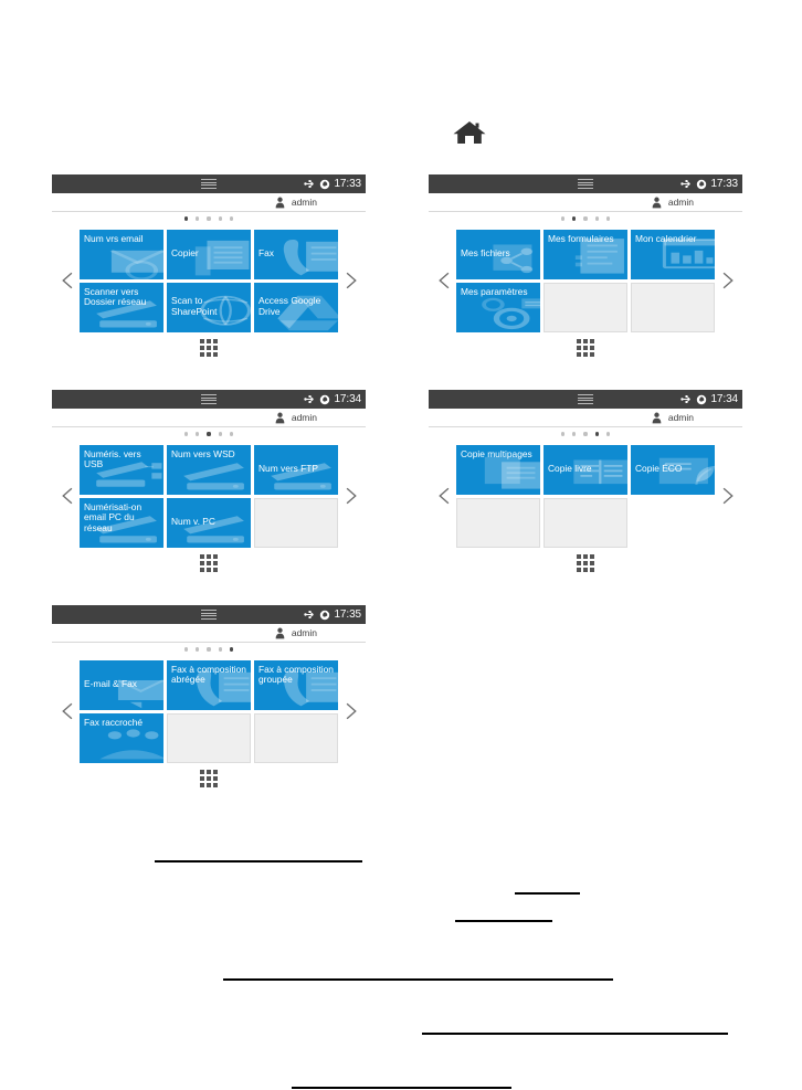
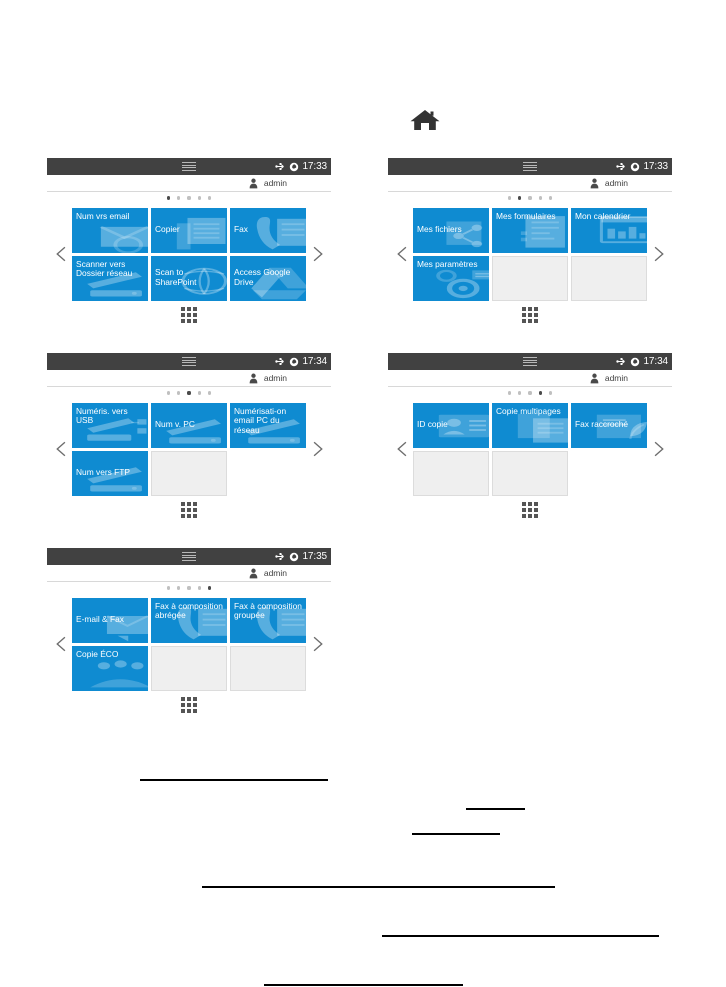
  17:33
  admin
  Num vrs email
  Copier
  Fax
  Scanner vers Dossier réseau
  Scan to SharePoint
  Access Google Drive
  17:33
  admin
  Mes fichiers
  Mes formulaires
  Mon calendrier
  Mes paramètres
  17:34
  admin
  Numéris. vers USB
- Num vers WSD
- Num vers FTP
+ Num v. PC
  Numérisati-on email PC du réseau
- Num v. PC
+ Num vers FTP
  17:34
  admin
+ ID copie
  Copie multipages
- Copie livre
- Copie ÉCO
+ Fax raccroché
  17:35
  admin
  E-mail & Fax
  Fax à composition abrégée
  Fax à composition groupée
- Fax raccroché
+ Copie ÉCO
